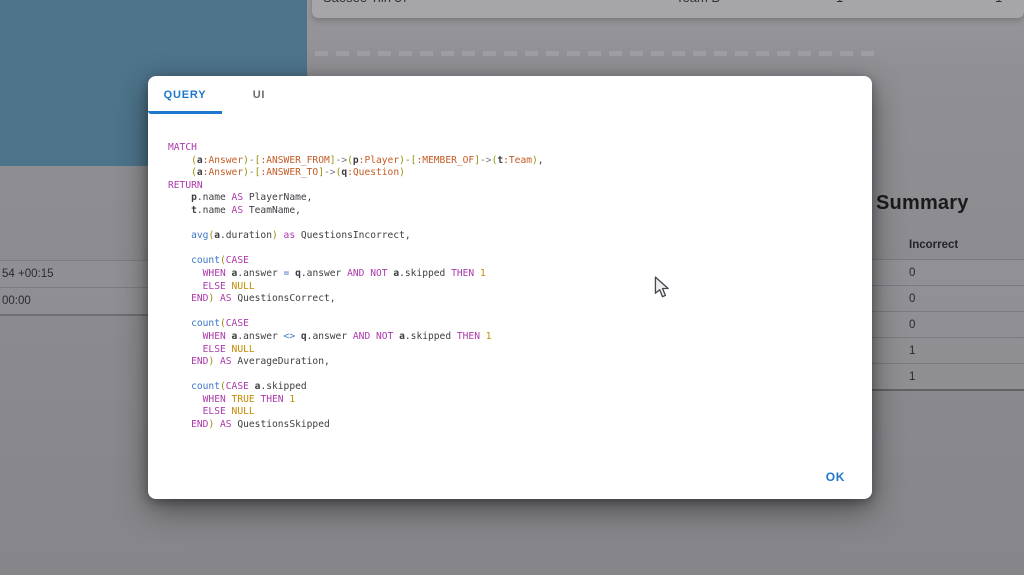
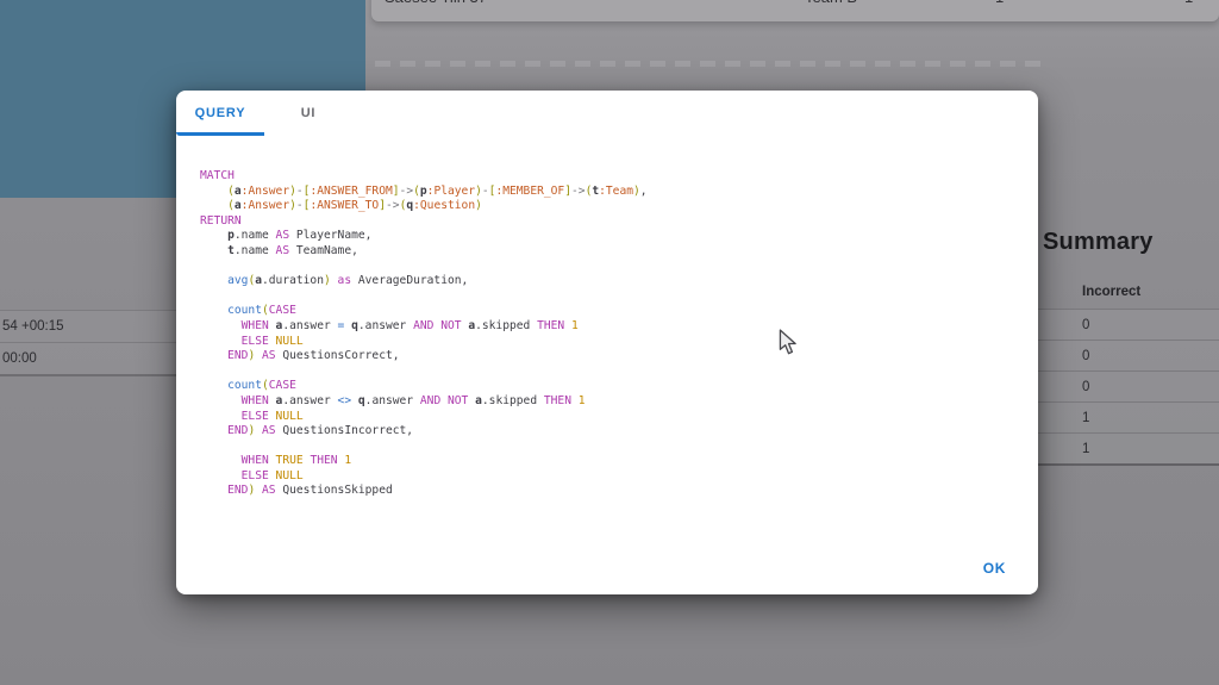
  54 +00:15
  00:00
  Summary
  Incorrect
  0
  0
  0
  1
  1
  QUERY
  UI
  MATCH
  (a:Answer)-[:ANSWER_FROM]->(p:Player)-[:MEMBER_OF]->(t:Team),
  (a:Answer)-[:ANSWER_TO]->(q:Question)
  RETURN
  p.name AS PlayerName,
  t.name AS TeamName,
- avg(a.duration) as QuestionsIncorrect,
+ avg(a.duration) as AverageDuration,
  count(CASE
  WHEN a.answer = q.answer AND NOT a.skipped THEN 1
  ELSE NULL
  END) AS QuestionsCorrect,
  count(CASE
  WHEN a.answer <> q.answer AND NOT a.skipped THEN 1
  ELSE NULL
- END) AS AverageDuration,
+ END) AS QuestionsIncorrect,
- count(CASE a.skipped
  WHEN TRUE THEN 1
  ELSE NULL
  END) AS QuestionsSkipped
  OK
